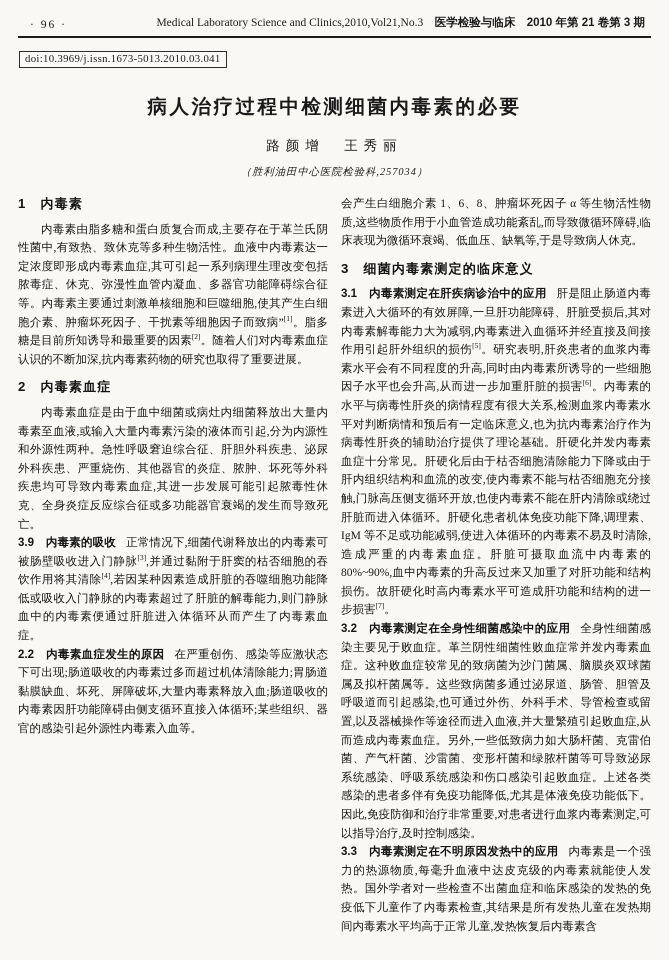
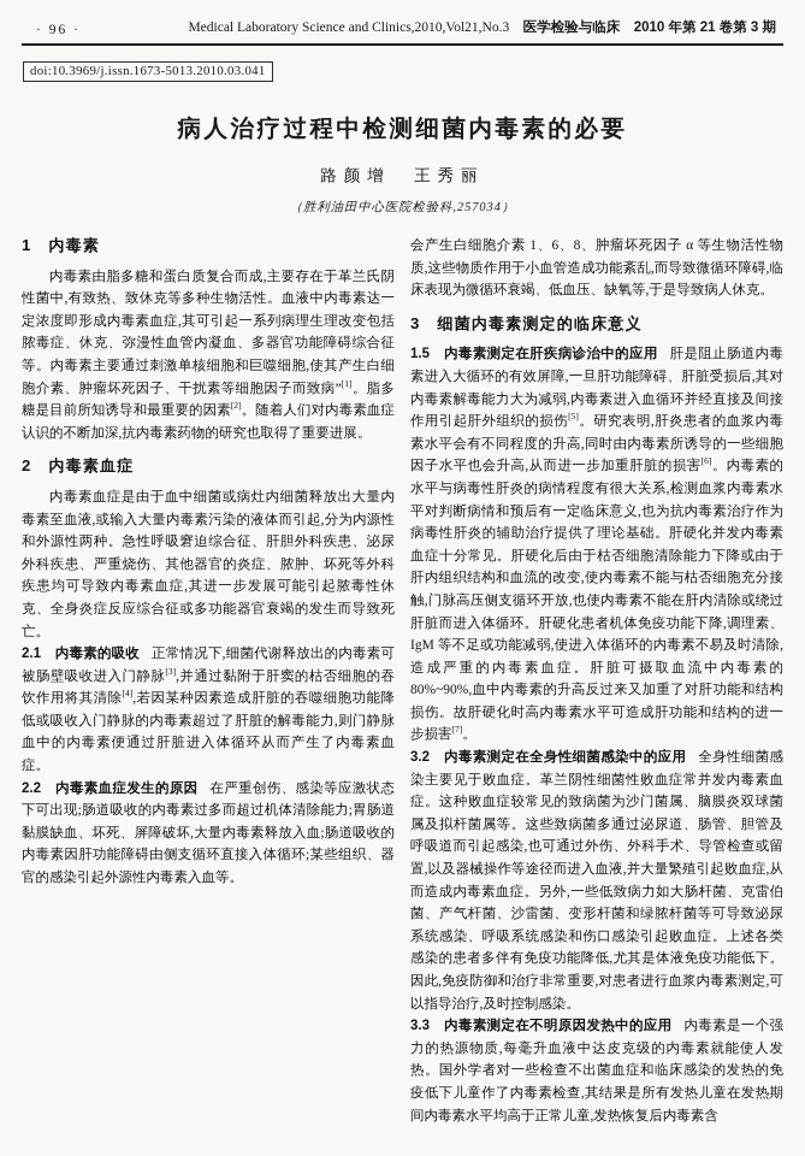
  · 96 ·
  Medical Laboratory Science and Clinics,2010,Vol21,No.3 医学检验与临床 2010 年第 21 卷第 3 期
  doi:10.3969/j.issn.1673-5013.2010.03.041
  病人治疗过程中检测细菌内毒素的必要
  路颜增 王秀丽
  （胜利油田中心医院检验科,257034）
  1 内毒素
  内毒素由脂多糖和蛋白质复合而成,主要存在于革兰氏阴性菌中,有致热、致休克等多种生物活性。血液中内毒素达一定浓度即形成内毒素血症,其可引起一系列病理生理改变包括脓毒症、休克、弥漫性血管内凝血、多器官功能障碍综合征等。内毒素主要通过刺激单核细胞和巨噬细胞,使其产生白细胞介素、肿瘤坏死因子、干扰素等细胞因子而致病”[1]。脂多糖是目前所知诱导和最重要的因素[2]。随着人们对内毒素血症认识的不断加深,抗内毒素药物的研究也取得了重要进展。
  2 内毒素血症
  内毒素血症是由于血中细菌或病灶内细菌释放出大量内毒素至血液,或输入大量内毒素污染的液体而引起,分为内源性和外源性两种。急性呼吸窘迫综合征、肝胆外科疾患、泌尿外科疾患、严重烧伤、其他器官的炎症、脓肿、坏死等外科疾患均可导致内毒素血症,其进一步发展可能引起脓毒性休克、全身炎症反应综合征或多功能器官衰竭的发生而导致死亡。
- 3.9 内毒素的吸收 正常情况下,细菌代谢释放出的内毒素可被肠壁吸收进入门静脉[3],并通过黏附于肝窦的枯否细胞的吞饮作用将其清除[4],若因某种因素造成肝脏的吞噬细胞功能降低或吸收入门静脉的内毒素超过了肝脏的解毒能力,则门静脉血中的内毒素便通过肝脏进入体循环从而产生了内毒素血症。
+ 2.1 内毒素的吸收 正常情况下,细菌代谢释放出的内毒素可被肠壁吸收进入门静脉[3],并通过黏附于肝窦的枯否细胞的吞饮作用将其清除[4],若因某种因素造成肝脏的吞噬细胞功能降低或吸收入门静脉的内毒素超过了肝脏的解毒能力,则门静脉血中的内毒素便通过肝脏进入体循环从而产生了内毒素血症。
  2.2 内毒素血症发生的原因 在严重创伤、感染等应激状态下可出现;肠道吸收的内毒素过多而超过机体清除能力;胃肠道黏膜缺血、坏死、屏障破坏,大量内毒素释放入血;肠道吸收的内毒素因肝功能障碍由侧支循环直接入体循环;某些组织、器官的感染引起外源性内毒素入血等。
  会产生白细胞介素 1、6、8、肿瘤坏死因子 α 等生物活性物质,这些物质作用于小血管造成功能紊乱,而导致微循环障碍,临床表现为微循环衰竭、低血压、缺氧等,于是导致病人休克。
  3 细菌内毒素测定的临床意义
- 3.1 内毒素测定在肝疾病诊治中的应用 肝是阻止肠道内毒素进入大循环的有效屏障,一旦肝功能障碍、肝脏受损后,其对内毒素解毒能力大为减弱,内毒素进入血循环并经直接及间接作用引起肝外组织的损伤[5]。研究表明,肝炎患者的血浆内毒素水平会有不同程度的升高,同时由内毒素所诱导的一些细胞因子水平也会升高,从而进一步加重肝脏的损害[6]。内毒素的水平与病毒性肝炎的病情程度有很大关系,检测血浆内毒素水平对判断病情和预后有一定临床意义,也为抗内毒素治疗作为病毒性肝炎的辅助治疗提供了理论基础。肝硬化并发内毒素血症十分常见。肝硬化后由于枯否细胞清除能力下降或由于肝内组织结构和血流的改变,使内毒素不能与枯否细胞充分接触,门脉高压侧支循环开放,也使内毒素不能在肝内清除或绕过肝脏而进入体循环。肝硬化患者机体免疫功能下降,调理素、IgM 等不足或功能减弱,使进入体循环的内毒素不易及时清除,造成严重的内毒素血症。肝脏可摄取血流中内毒素的 80%~90%,血中内毒素的升高反过来又加重了对肝功能和结构损伤。故肝硬化时高内毒素水平可造成肝功能和结构的进一步损害[7]。
+ 1.5 内毒素测定在肝疾病诊治中的应用 肝是阻止肠道内毒素进入大循环的有效屏障,一旦肝功能障碍、肝脏受损后,其对内毒素解毒能力大为减弱,内毒素进入血循环并经直接及间接作用引起肝外组织的损伤[5]。研究表明,肝炎患者的血浆内毒素水平会有不同程度的升高,同时由内毒素所诱导的一些细胞因子水平也会升高,从而进一步加重肝脏的损害[6]。内毒素的水平与病毒性肝炎的病情程度有很大关系,检测血浆内毒素水平对判断病情和预后有一定临床意义,也为抗内毒素治疗作为病毒性肝炎的辅助治疗提供了理论基础。肝硬化并发内毒素血症十分常见。肝硬化后由于枯否细胞清除能力下降或由于肝内组织结构和血流的改变,使内毒素不能与枯否细胞充分接触,门脉高压侧支循环开放,也使内毒素不能在肝内清除或绕过肝脏而进入体循环。肝硬化患者机体免疫功能下降,调理素、IgM 等不足或功能减弱,使进入体循环的内毒素不易及时清除,造成严重的内毒素血症。肝脏可摄取血流中内毒素的 80%~90%,血中内毒素的升高反过来又加重了对肝功能和结构损伤。故肝硬化时高内毒素水平可造成肝功能和结构的进一步损害[7]。
  3.2 内毒素测定在全身性细菌感染中的应用 全身性细菌感染主要见于败血症。革兰阴性细菌性败血症常并发内毒素血症。这种败血症较常见的致病菌为沙门菌属、脑膜炎双球菌属及拟杆菌属等。这些致病菌多通过泌尿道、肠管、胆管及呼吸道而引起感染,也可通过外伤、外科手术、导管检查或留置,以及器械操作等途径而进入血液,并大量繁殖引起败血症,从而造成内毒素血症。另外,一些低致病力如大肠杆菌、克雷伯菌、产气杆菌、沙雷菌、变形杆菌和绿脓杆菌等可导致泌尿系统感染、呼吸系统感染和伤口感染引起败血症。上述各类感染的患者多伴有免疫功能降低,尤其是体液免疫功能低下。因此,免疫防御和治疗非常重要,对患者进行血浆内毒素测定,可以指导治疗,及时控制感染。
  3.3 内毒素测定在不明原因发热中的应用 内毒素是一个强力的热源物质,每毫升血液中达皮克级的内毒素就能使人发热。国外学者对一些检查不出菌血症和临床感染的发热的免疫低下儿童作了内毒素检查,其结果是所有发热儿童在发热期间内毒素水平均高于正常儿童,发热恢复后内毒素含
